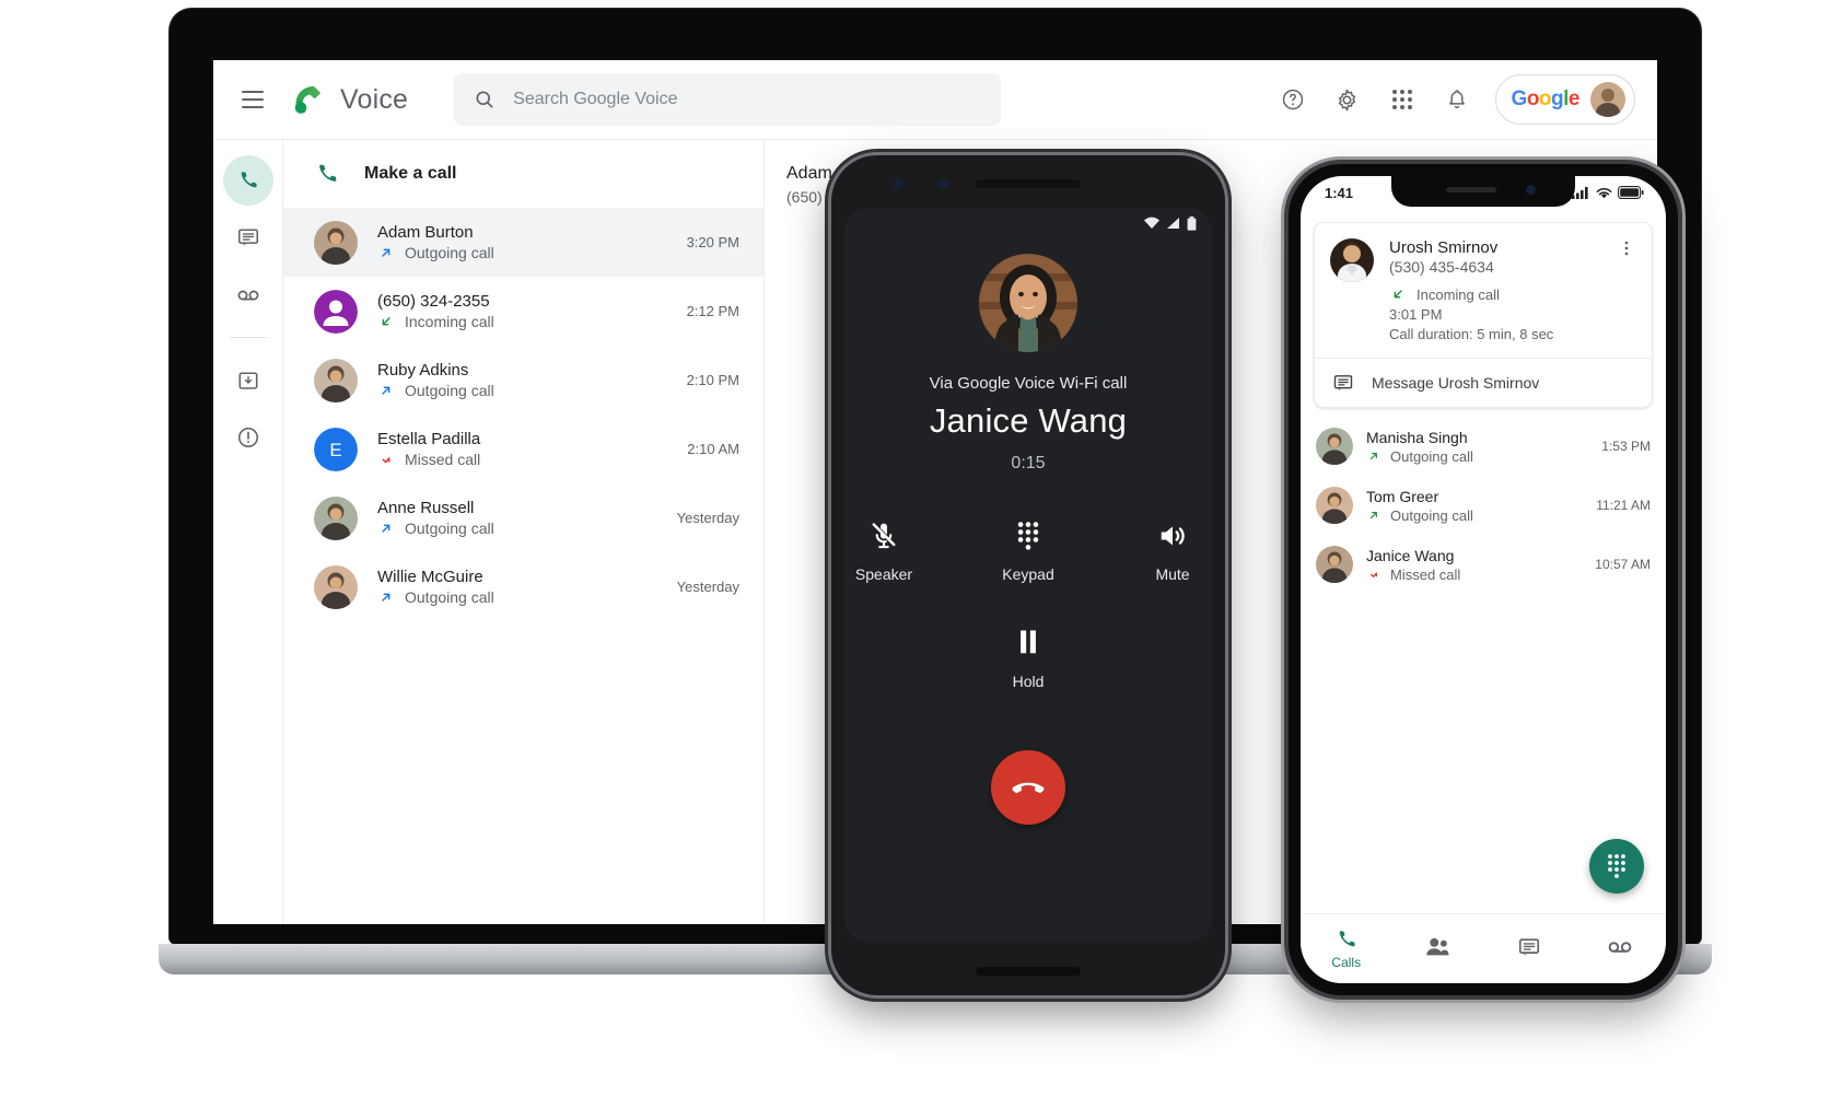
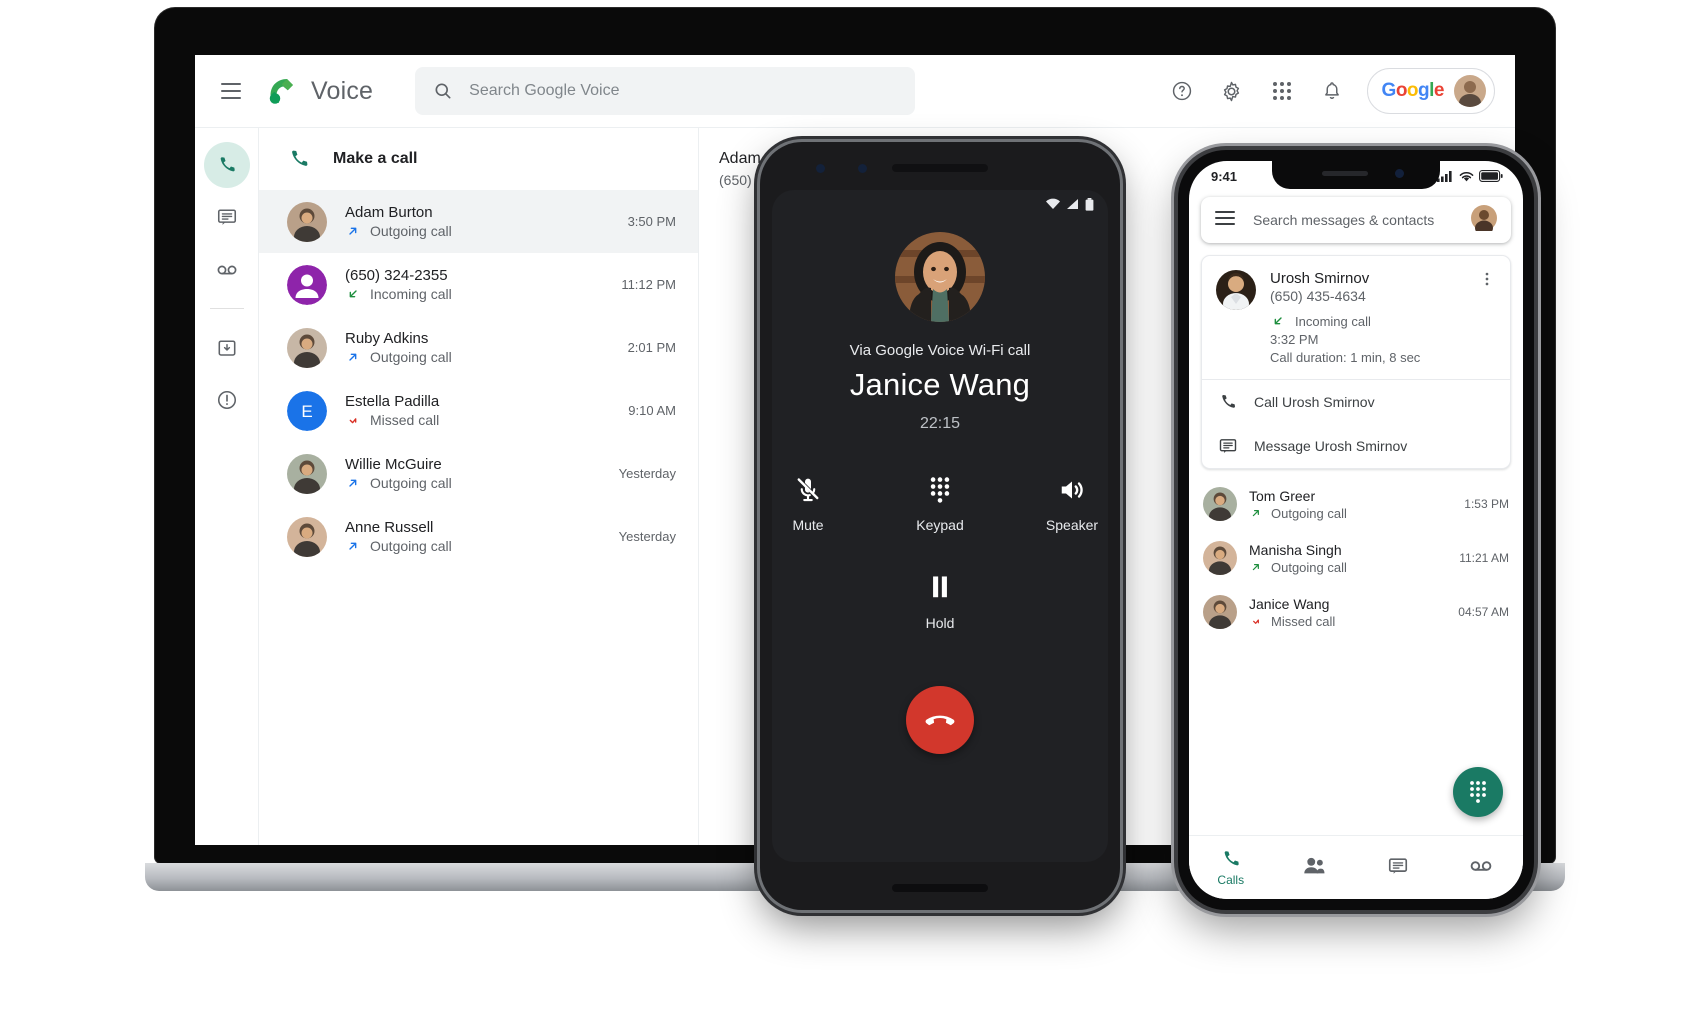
  Voice
  Search Google Voice
  Google
  Make a call
  Adam Burton
  Outgoing call
- 3:20 PM
+ 3:50 PM
  (650) 324-2355
  Incoming call
- 2:12 PM
+ 11:12 PM
  Ruby Adkins
  Outgoing call
- 2:10 PM
+ 2:01 PM
  E
  Estella Padilla
  Missed call
- 2:10 AM
+ 9:10 AM
- Anne Russell
+ Willie McGuire
  Outgoing call
  Yesterday
- Willie McGuire
+ Anne Russell
  Outgoing call
  Yesterday
  Via Google Voice Wi-Fi call
  Janice Wang
- 0:15
+ 22:15
- Speaker
+ Mute
  Keypad
- Mute
+ Speaker
  Hold
- 1:41
+ 9:41
+ Search messages & contacts
  Urosh Smirnov
- (530) 435-4634
+ (650) 435-4634
  Incoming call
- 3:01 PM
+ 3:32 PM
- Call duration: 5 min, 8 sec
+ Call duration: 1 min, 8 sec
+ Call Urosh Smirnov
  Message Urosh Smirnov
- Manisha Singh
+ Tom Greer
  Outgoing call
  1:53 PM
- Tom Greer
+ Manisha Singh
  Outgoing call
  11:21 AM
  Janice Wang
  Missed call
- 10:57 AM
+ 04:57 AM
  Calls
